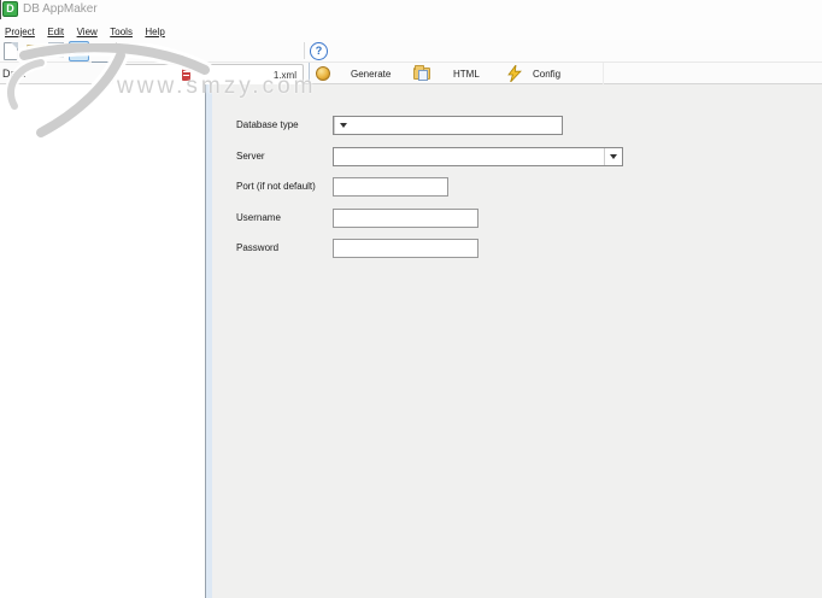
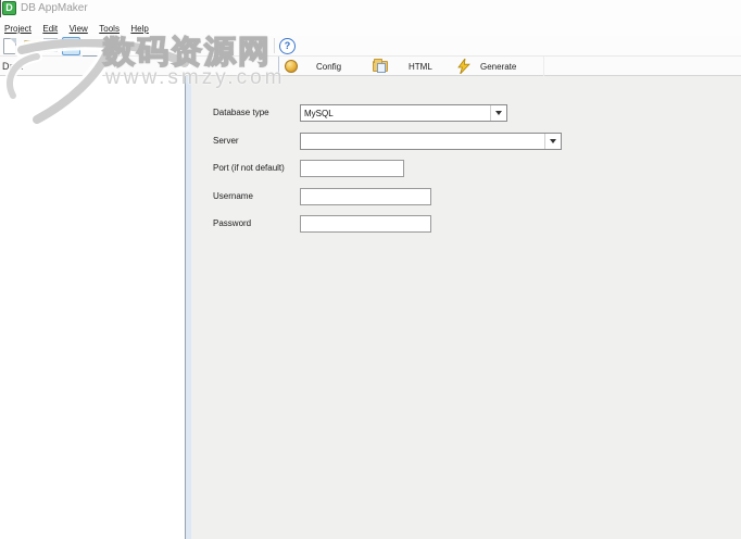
  D
  DB AppMaker
  Project Edit View Tools Help
  ?
- 1.xml
- Generate
+ Config
  HTML
- Config
+ Generate
  Database type
+ MySQL
  Server
  Port (if not default)
  Username
  Password
+ 数码资源网
  www.smzy.com
